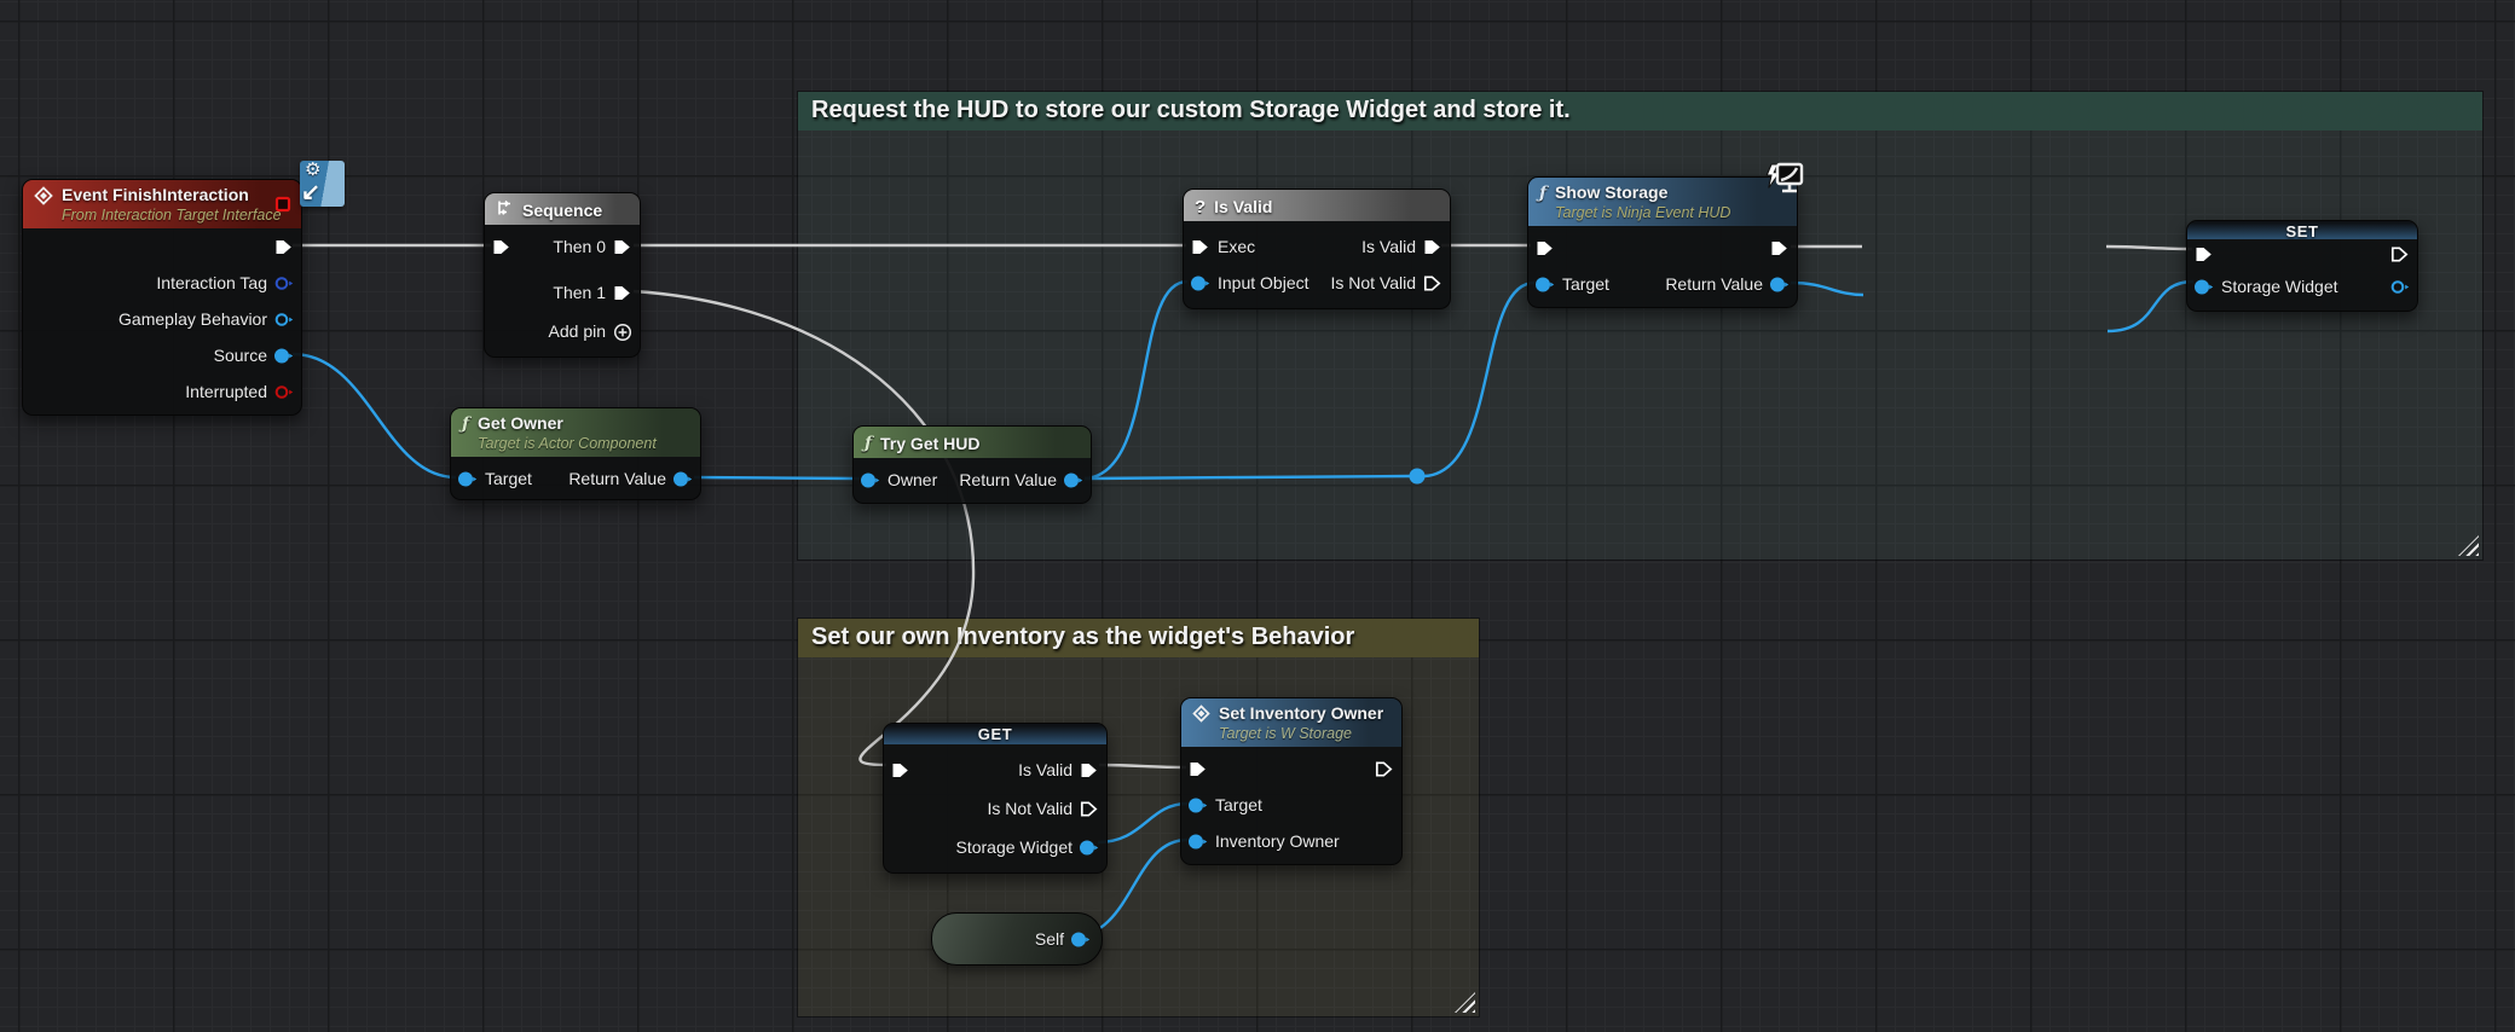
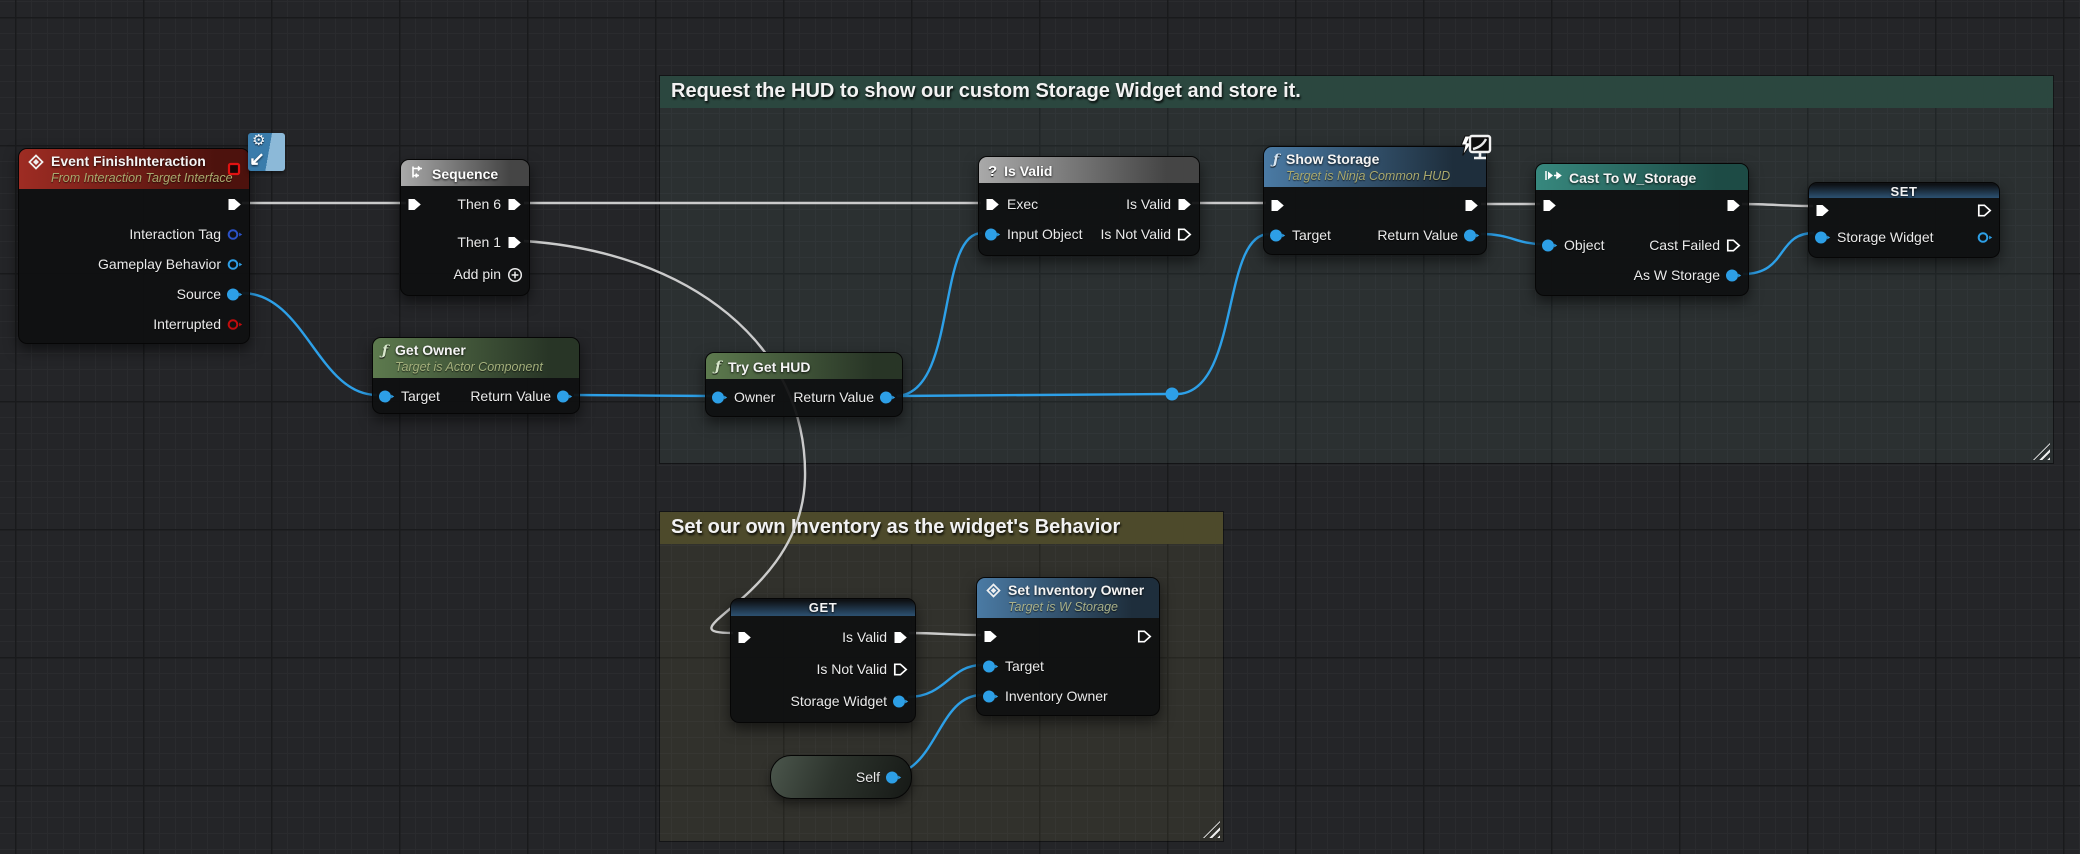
- Request the HUD to store our custom Storage Widget and store it.
+ Request the HUD to show our custom Storage Widget and store it.
  Set our own Inventory as the widget's Behavior
  Event FinishInteraction
  From Interaction Target Interface
  ⚙
  ↙
  Interaction Tag
  Gameplay Behavior
  Source
  Interrupted
  Sequence
- Then 0
+ Then 6
  Then 1
  Add pin
  ƒ
  Get Owner
  Target is Actor Component
  Target
  Return Value
  ƒ
  Try Get HUD
  Owner
  Return Value
  ?
  Is Valid
  Exec
  Is Valid
  Input Object
  Is Not Valid
  ƒ
  Show Storage
- Target is Ninja Event HUD
+ Target is Ninja Common HUD
  Target
  Return Value
+ Cast To W_Storage
+ Object
+ Cast Failed
+ As W Storage
  SET
  Storage Widget
  GET
  Is Valid
  Is Not Valid
  Storage Widget
  Set Inventory Owner
  Target is W Storage
  Target
  Inventory Owner
  Self
